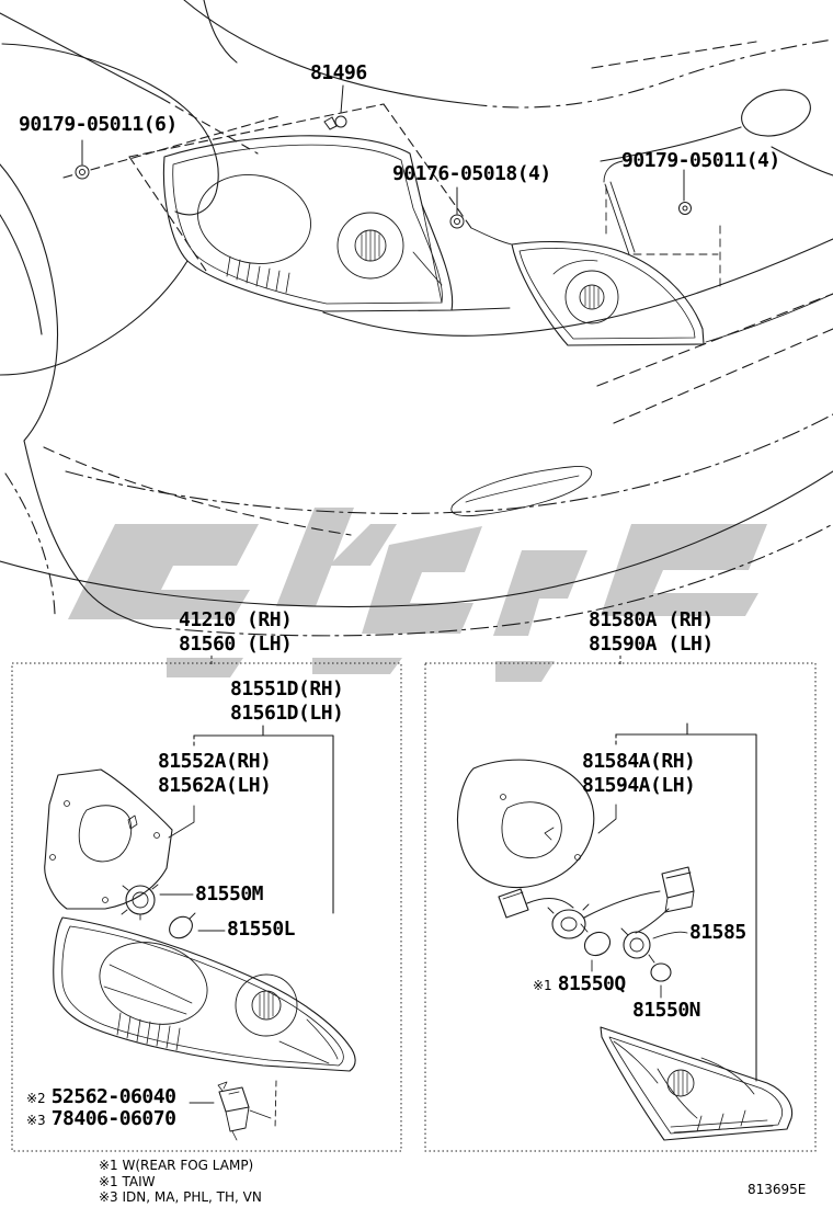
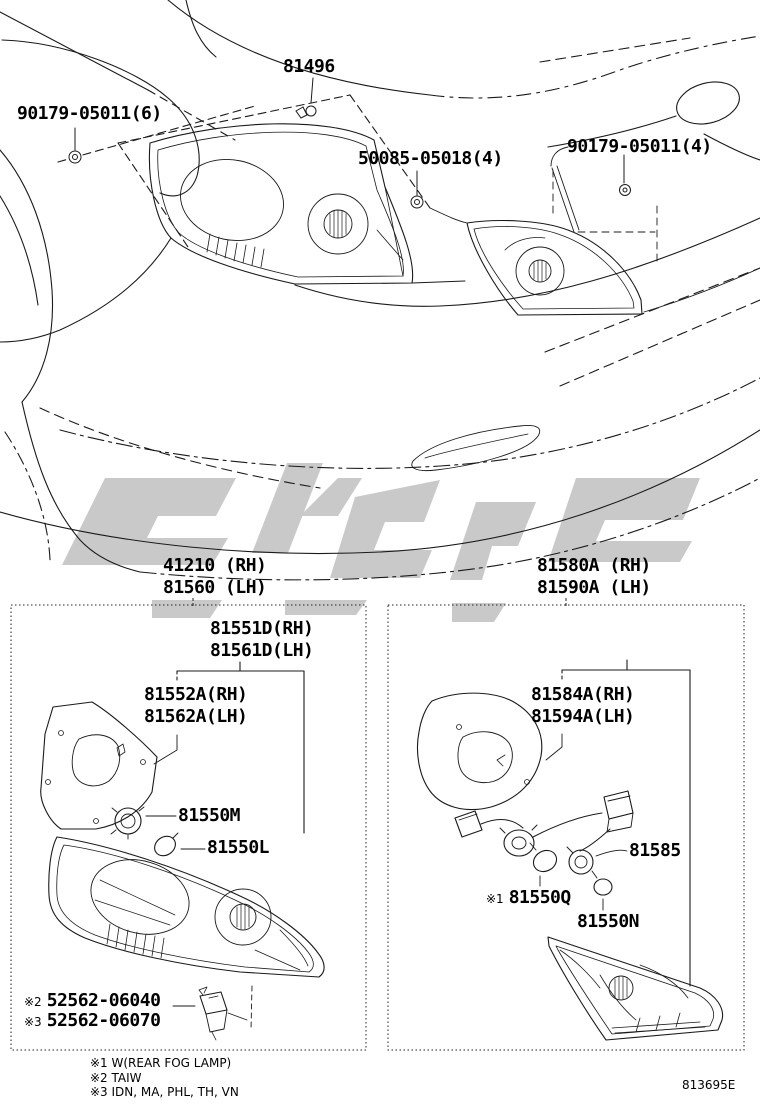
  81496
  90179-05011(6)
- 90176-05018(4)
+ 50085-05018(4)
  90179-05011(4)
  41210 (RH)
  81560 (LH)
  81580A (RH)
  81590A (LH)
  81551D(RH)
  81561D(LH)
  81552A(RH)
  81562A(LH)
  81550M
  81550L
  ※2
  52562-06040
  ※3
- 78406-06070
+ 52562-06070
  81584A(RH)
  81594A(LH)
  81585
  ※1
  81550Q
  81550N
  ※1 W(REAR FOG LAMP)
- ※1 TAIW
+ ※2 TAIW
  ※3 IDN, MA, PHL, TH, VN
  813695E
